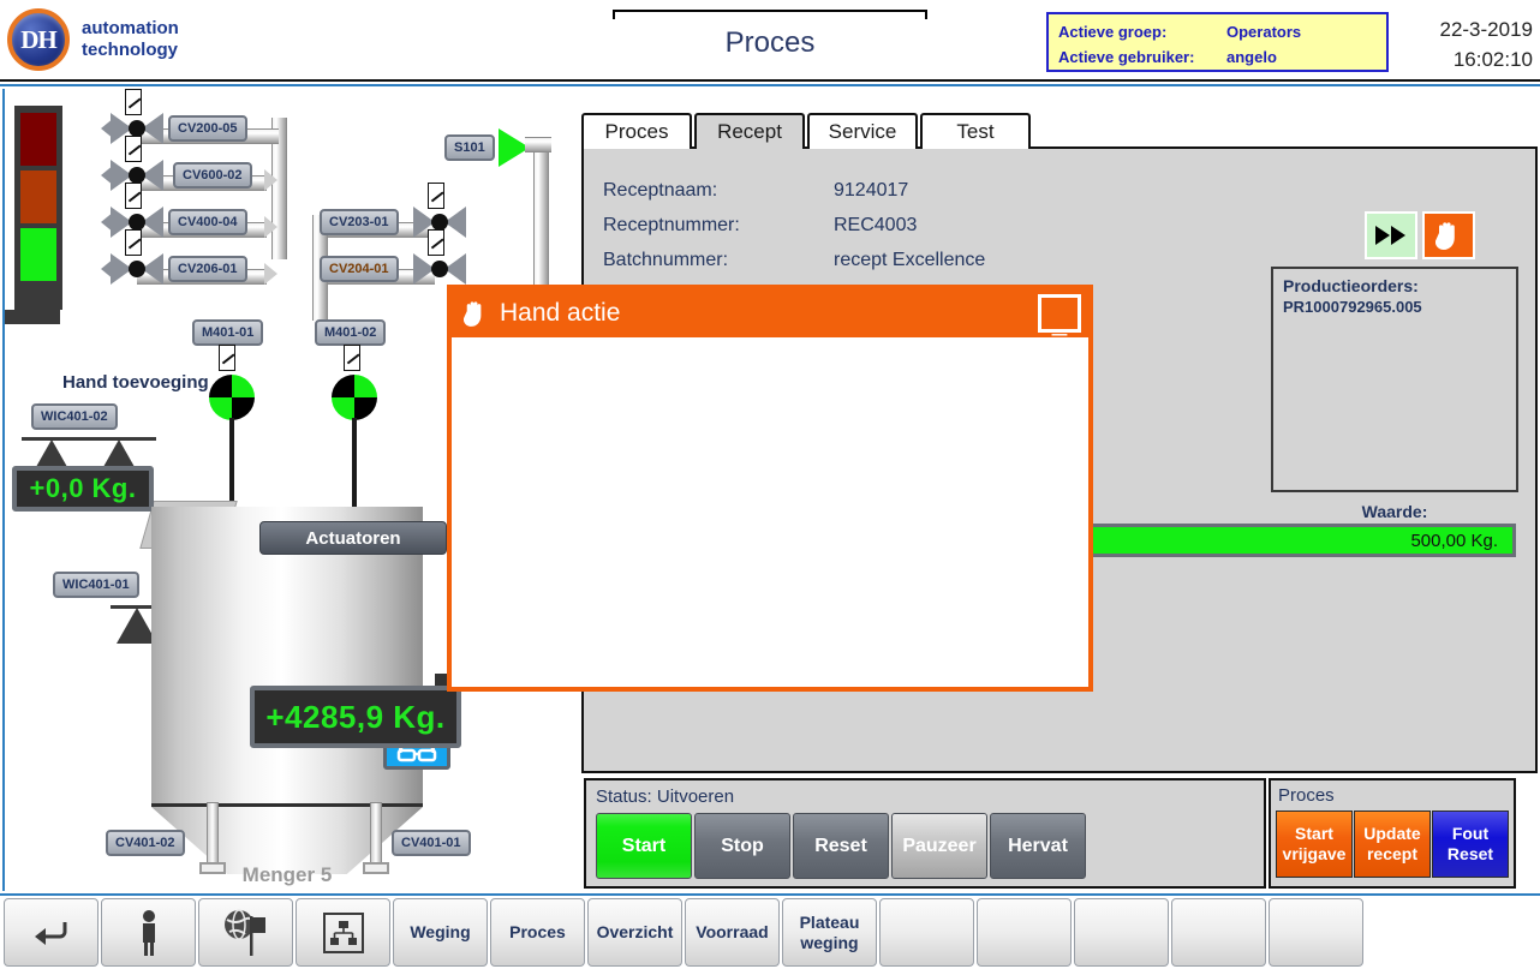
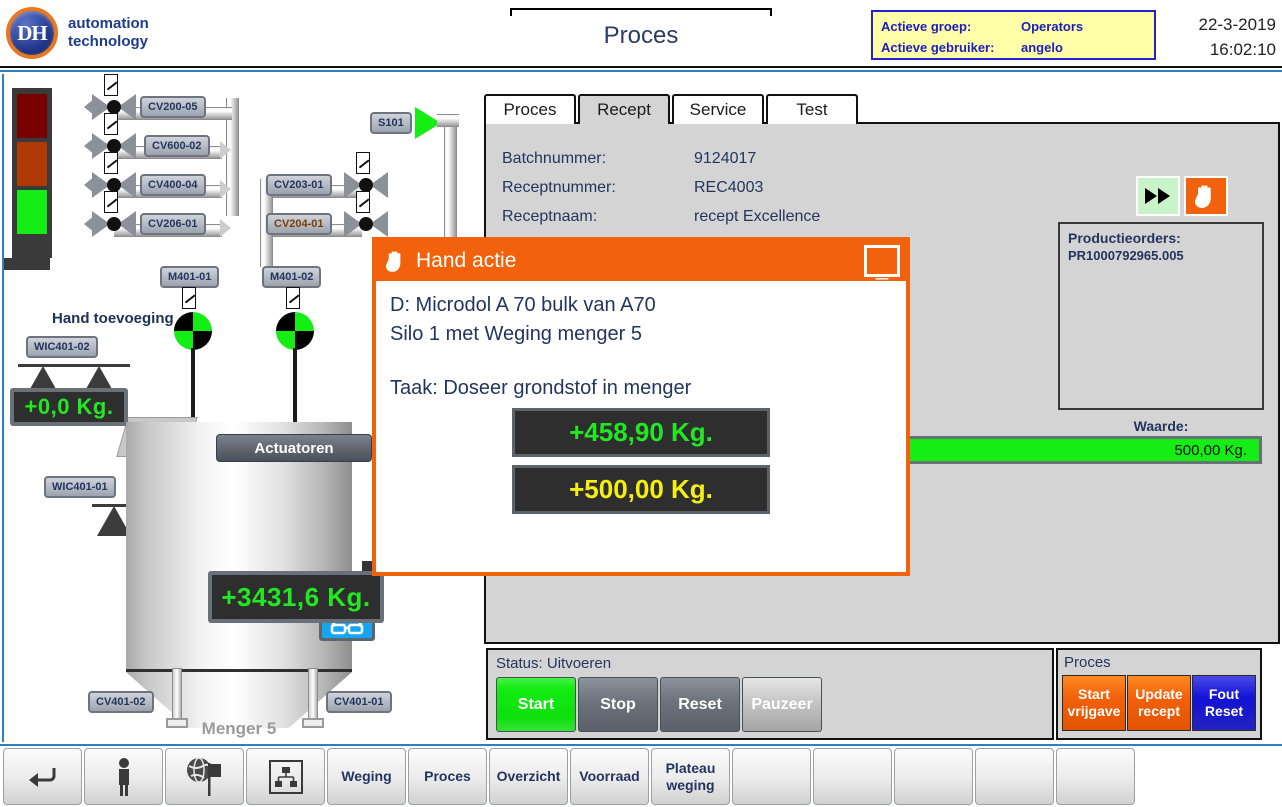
  DH
  automation
  technology
  Proces
  Actieve groep:
  Operators
  Actieve gebruiker:
  angelo
  22-3-2019
  16:02:10
  CV200-05
  CV600-02
  CV400-04
  CV206-01
  S101
  CV203-01
  CV204-01
  M401-01
  M401-02
  Hand toevoeging
  WIC401-02
  +0,0 Kg.
  WIC401-01
  Menger 5
  Actuatoren
- +4285,9 Kg.
+ +3431,6 Kg.
  CV401-02
  CV401-01
  Proces
  Recept
  Service
  Test
- Receptnaam:
+ Batchnummer:
  9124017
  Receptnummer:
  REC4003
- Batchnummer:
+ Receptnaam:
  recept Excellence
  Productieorders:
  PR1000792965.005
  Waarde:
  500,00 Kg.
  Status: Uitvoeren
  Start
  Stop
  Reset
  Pauzeer
- Hervat
  Proces
  Start
  vrijgave
  Update
  recept
  Fout
  Reset
  Hand actie
  _
+ D: Microdol A 70 bulk van A70
+ Silo 1 met Weging menger 5
+ Taak: Doseer grondstof in menger
+ +458,90 Kg.
+ +500,00 Kg.
  Weging
  Proces
  Overzicht
  Voorraad
  Plateau
  weging
